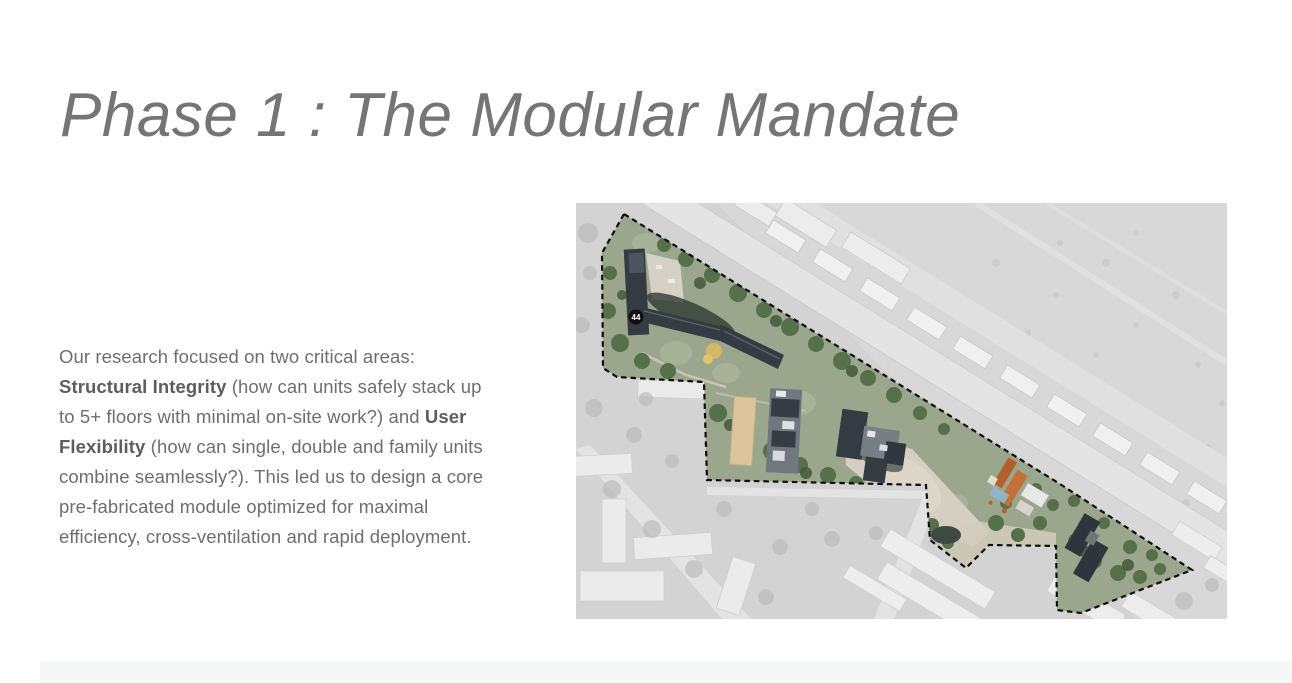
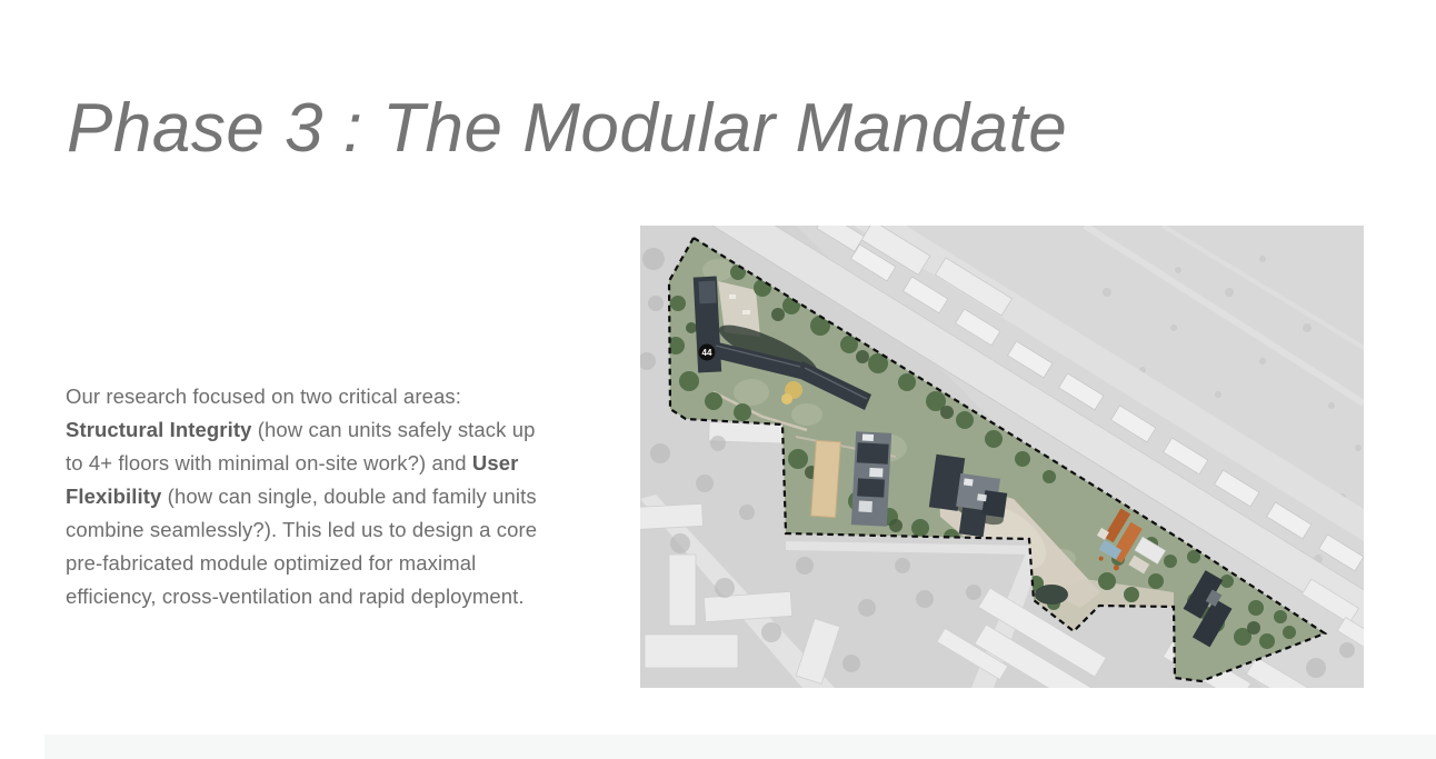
- Phase 1 : The Modular Mandate
+ Phase 3 : The Modular Mandate
- Our research focused on two critical areas: Structural Integrity (how can units safely stack up to 5+ floors with minimal on-site work?) and User Flexibility (how can single, double and family units combine seamlessly?). This led us to design a core pre-fabricated module optimized for maximal efficiency, cross-ventilation and rapid deployment.
+ Our research focused on two critical areas: Structural Integrity (how can units safely stack up to 4+ floors with minimal on-site work?) and User Flexibility (how can single, double and family units combine seamlessly?). This led us to design a core pre-fabricated module optimized for maximal efficiency, cross-ventilation and rapid deployment.
  44
